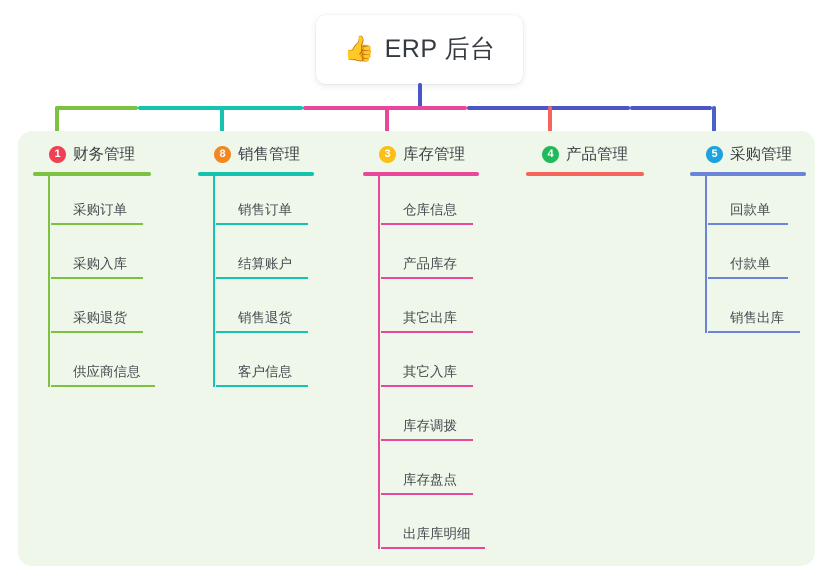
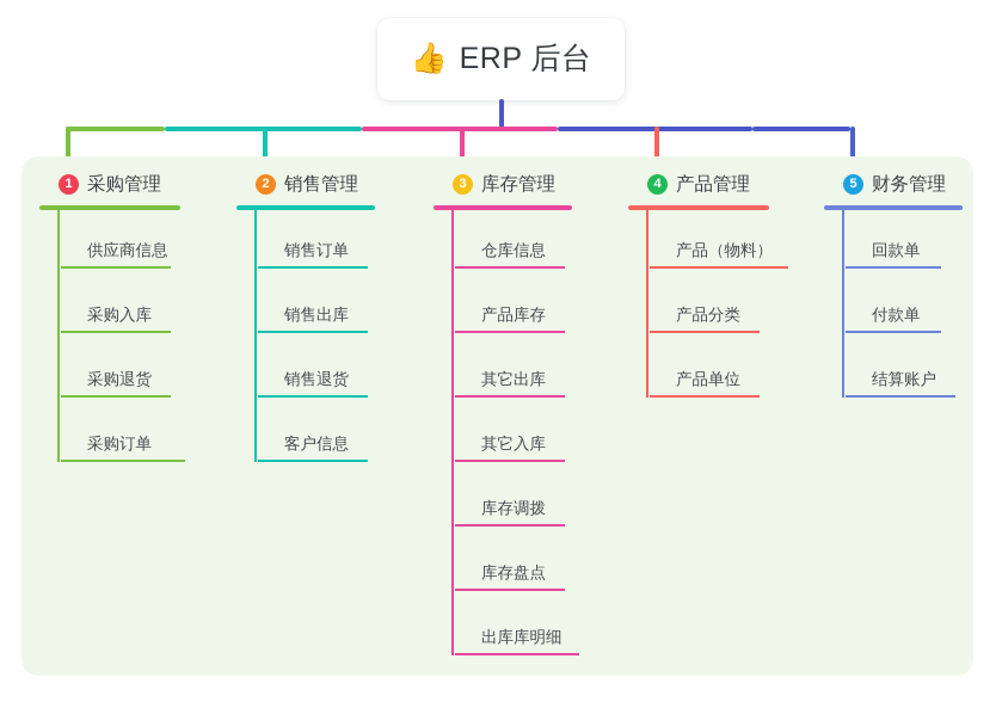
  👍
  ERP 后台
  1
- 财务管理
+ 采购管理
- 采购订单
+ 供应商信息
  采购入库
  采购退货
- 供应商信息
+ 采购订单
- 8
+ 2
  销售管理
  销售订单
- 结算账户
+ 销售出库
  销售退货
  客户信息
  3
  库存管理
  仓库信息
  产品库存
  其它出库
  其它入库
  库存调拨
  库存盘点
  出库库明细
  4
  产品管理
+ 产品（物料）
+ 产品分类
+ 产品单位
  5
- 采购管理
+ 财务管理
  回款单
  付款单
- 销售出库
+ 结算账户
